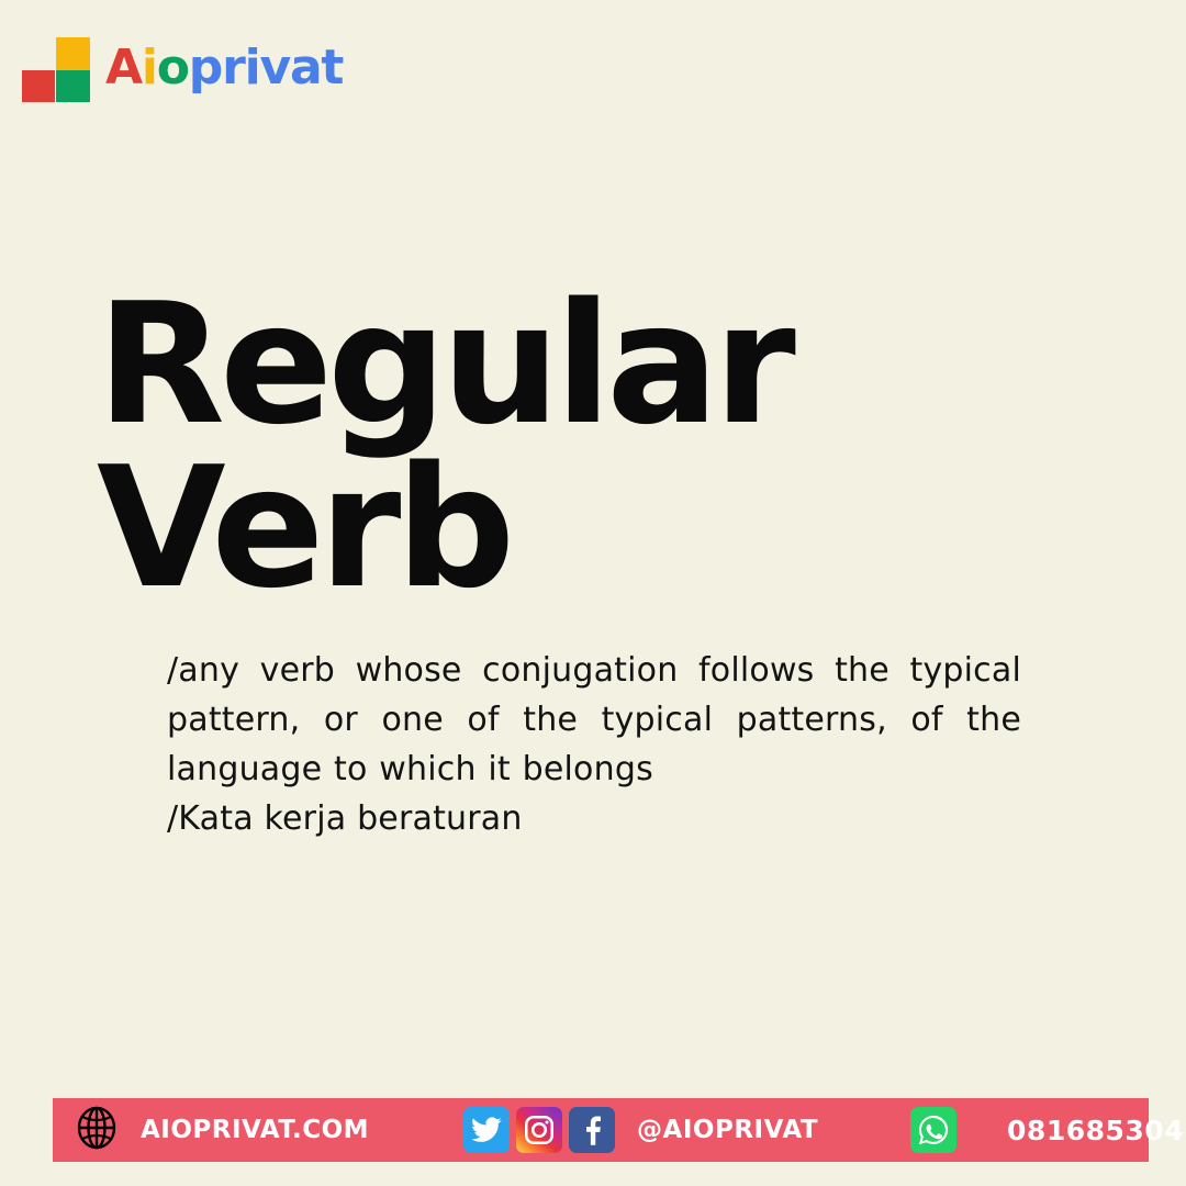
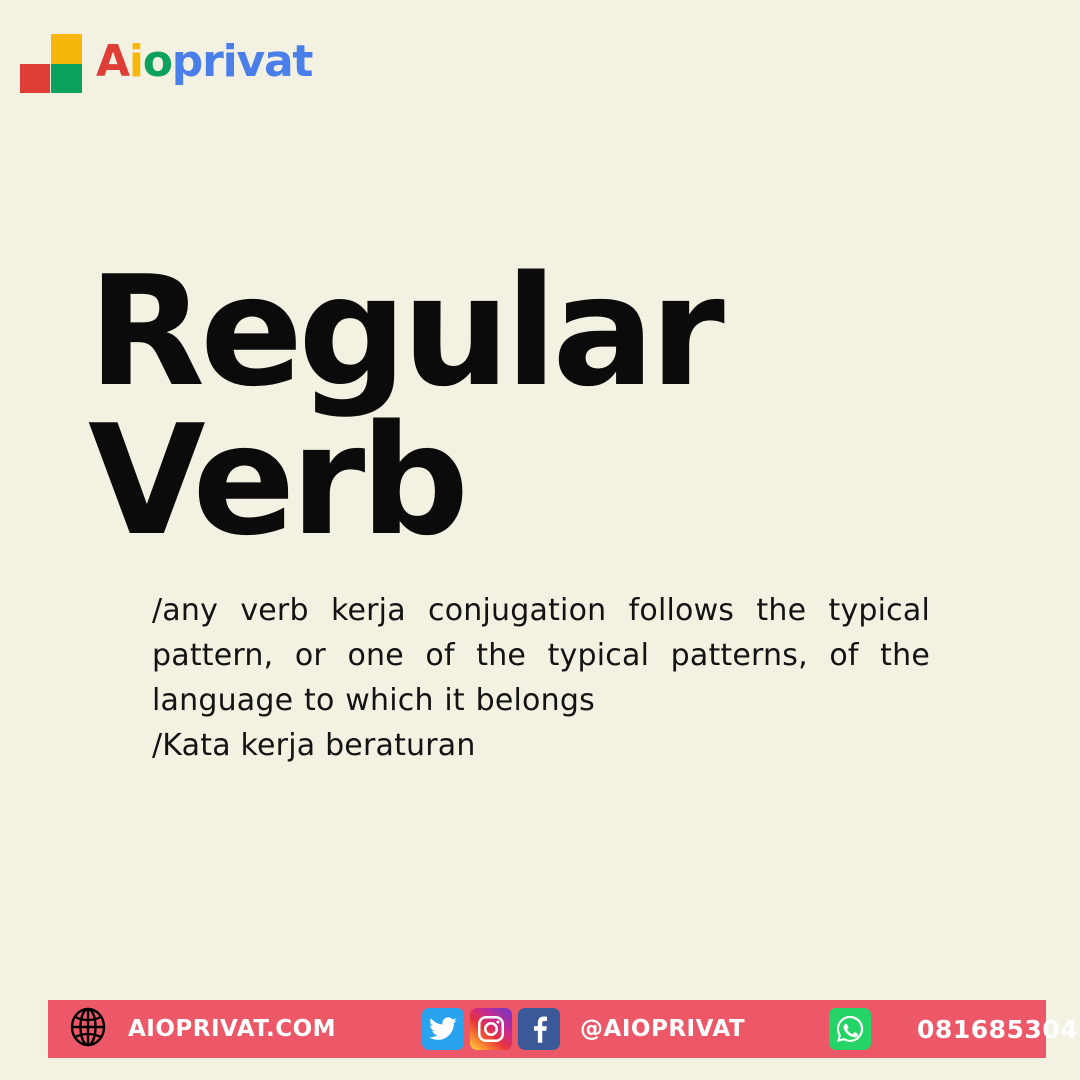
  Aioprivat
  Regular
  Verb
- /any verb whose conjugation follows the typical pattern, or one of the typical patterns, of the language to which it belongs
+ /any verb kerja conjugation follows the typical pattern, or one of the typical patterns, of the language to which it belongs
  /Kata kerja beraturan
  AIOPRIVAT.COM
  @AIOPRIVAT
  081685304
